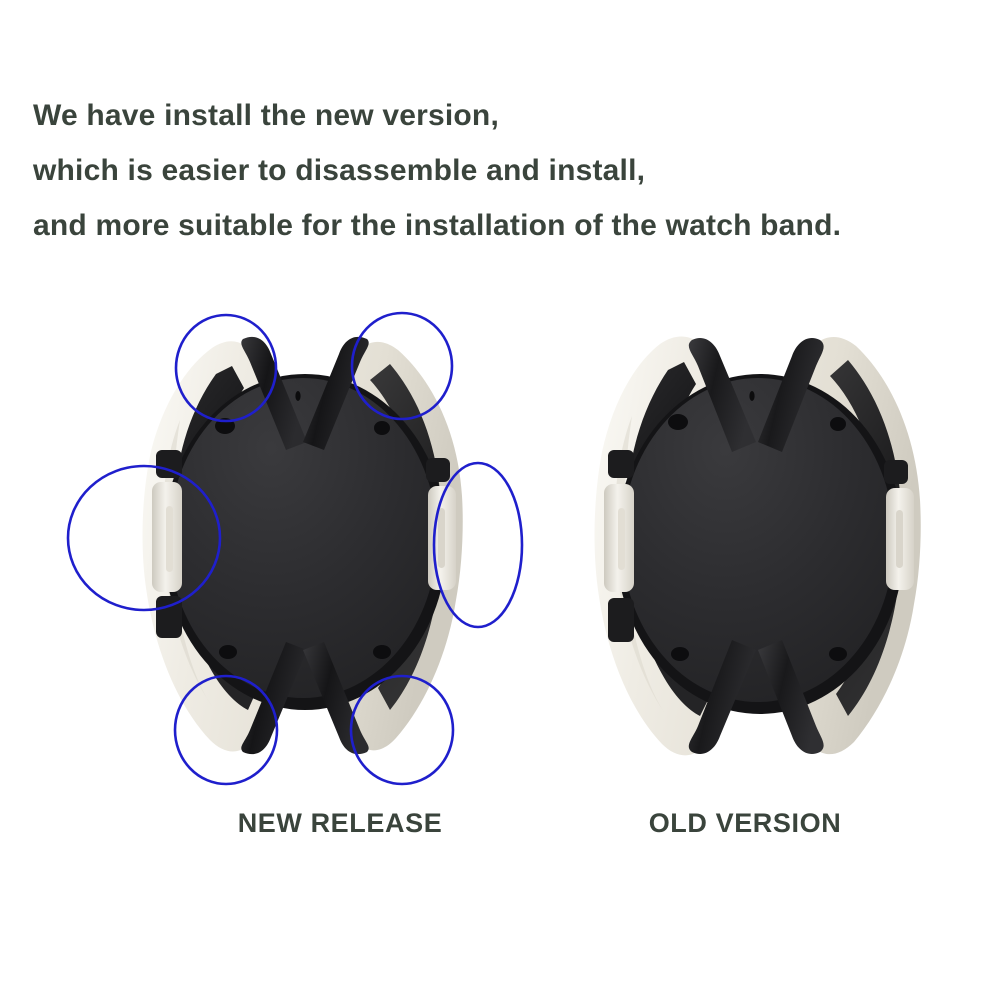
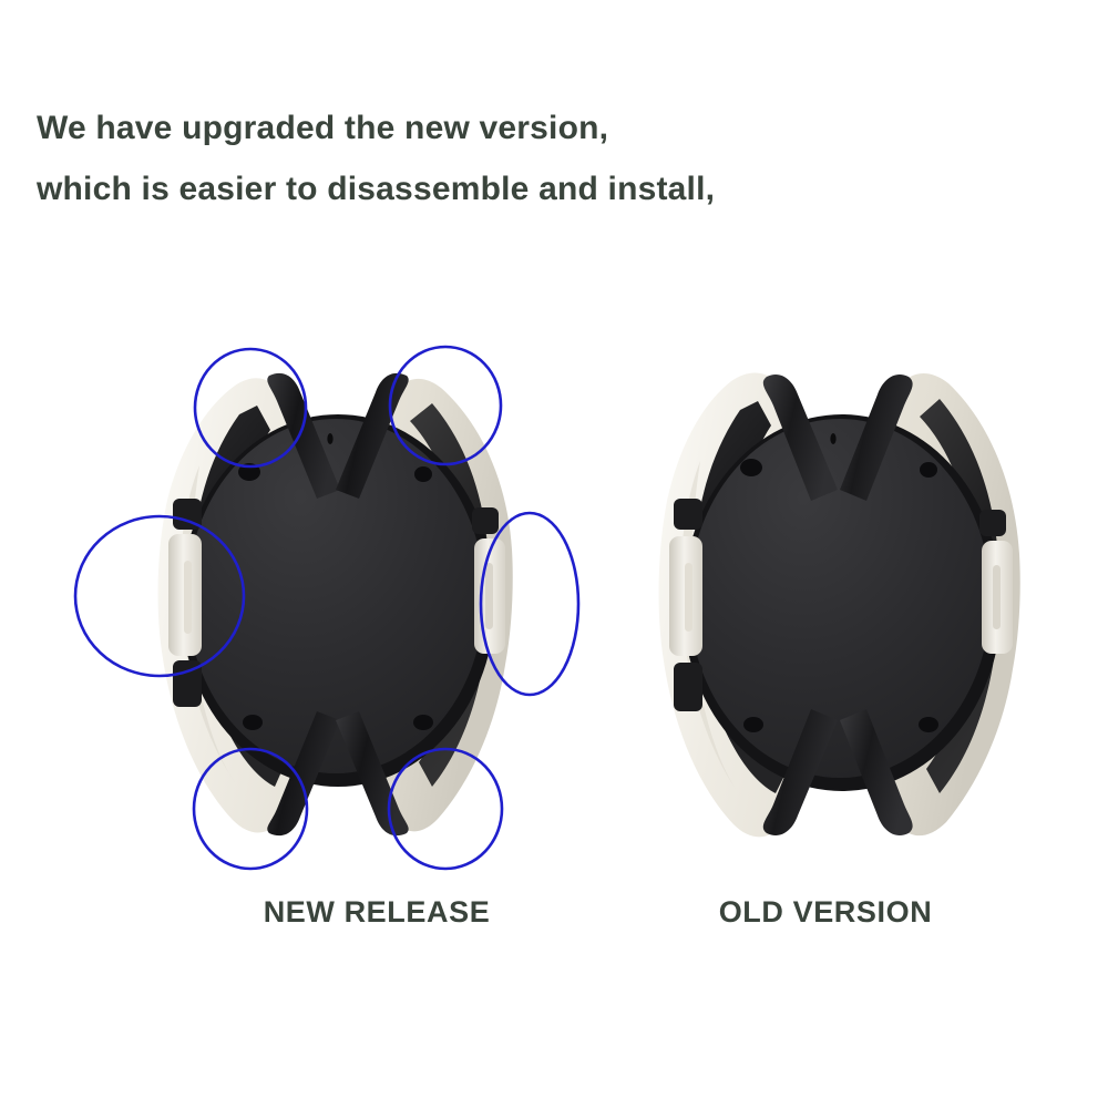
- We have install the new version,
+ We have upgraded the new version,
  which is easier to disassemble and install,
- and more suitable for the installation of the watch band.
  NEW RELEASE
  OLD VERSION
